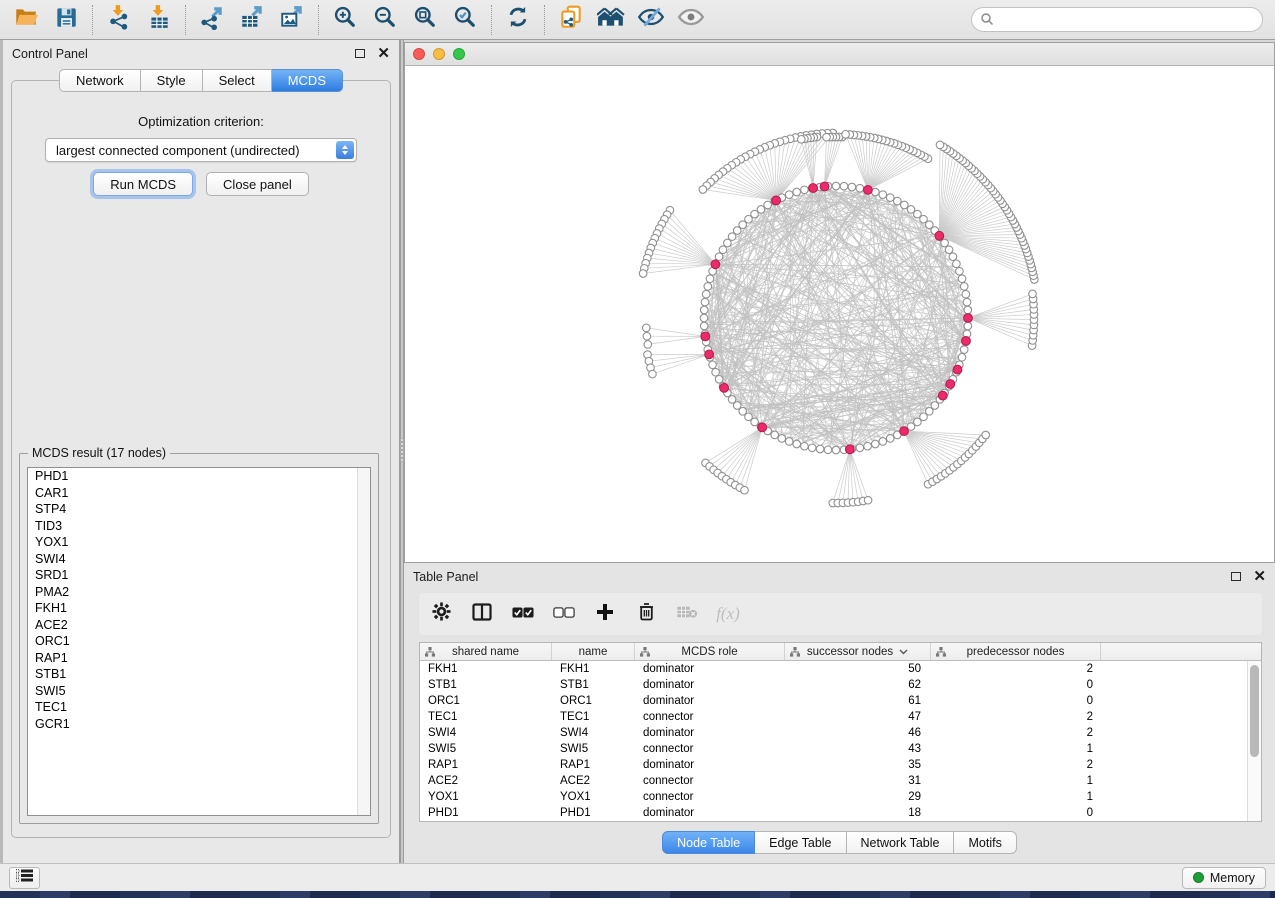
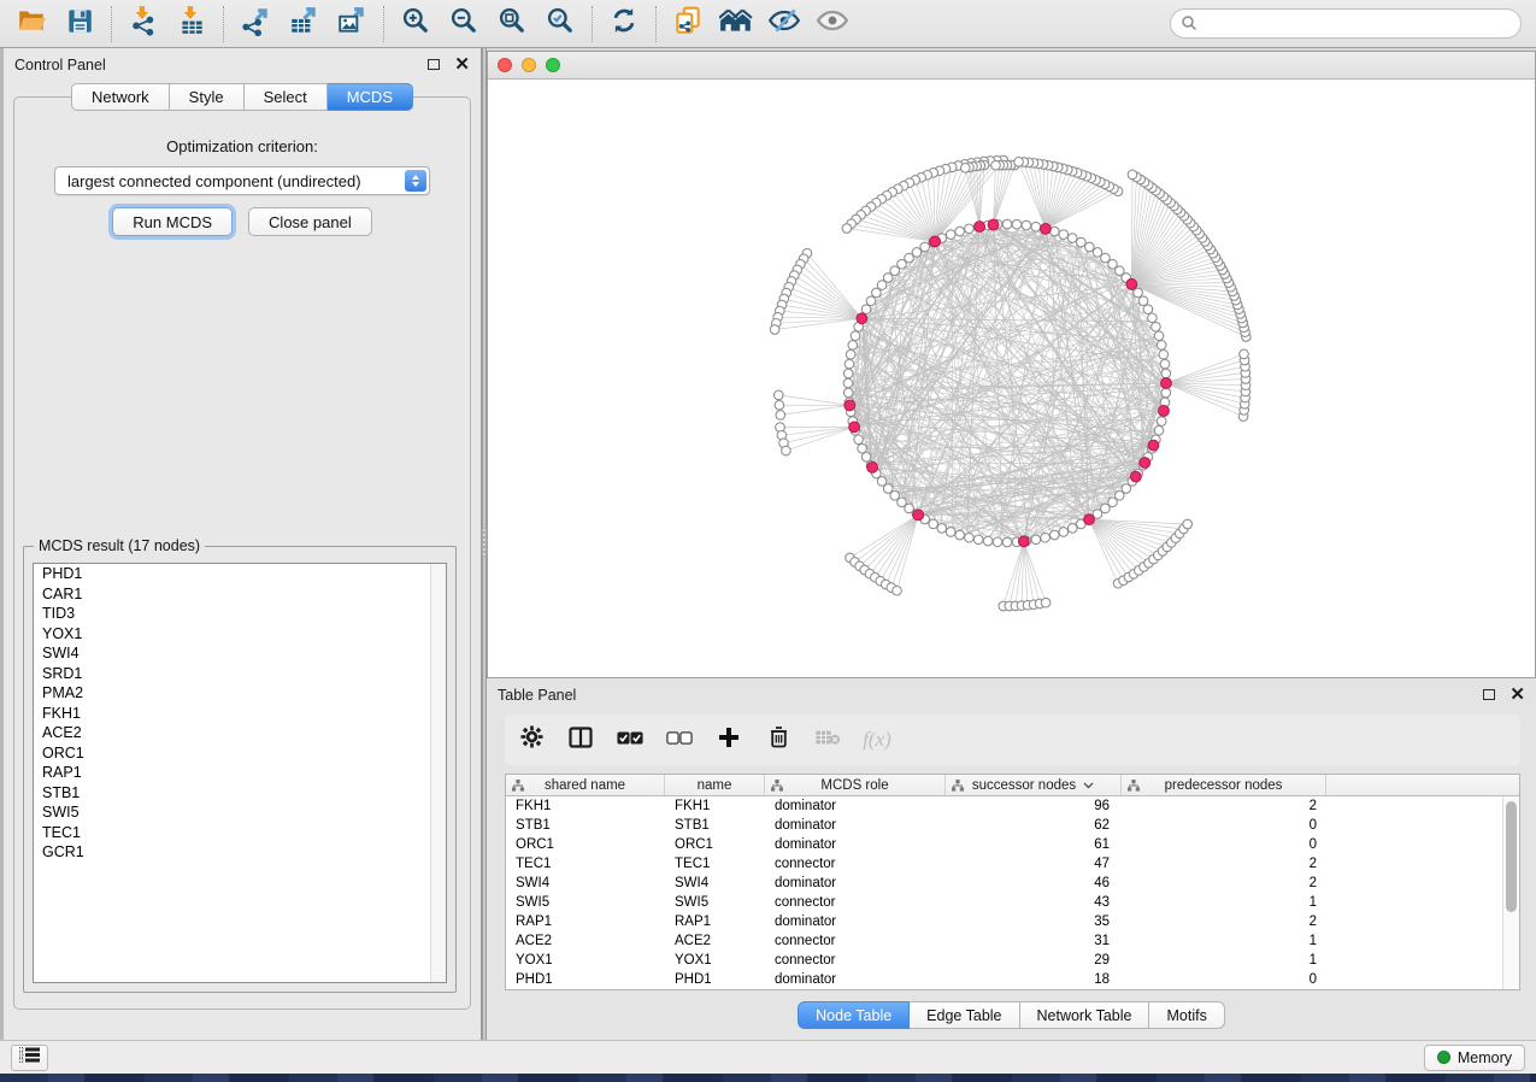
  Control Panel
  ✕
  Network
  Style
  Select
  MCDS
  Optimization criterion:
  largest connected component (undirected)
  Run MCDS
  Close panel
  MCDS result (17 nodes)
  PHD1
  CAR1
- STP4
  TID3
  YOX1
  SWI4
  SRD1
  PMA2
  FKH1
  ACE2
  ORC1
  RAP1
  STB1
  SWI5
  TEC1
  GCR1
  Table Panel
  ✕
  f(x)
  shared name
  name
  MCDS role
  successor nodes
  predecessor nodes
  FKH1
  FKH1
  dominator
- 50
+ 96
  2
  STB1
  STB1
  dominator
  62
  0
  ORC1
  ORC1
  dominator
  61
  0
  TEC1
  TEC1
  connector
  47
  2
  SWI4
  SWI4
  dominator
  46
  2
  SWI5
  SWI5
  connector
  43
  1
  RAP1
  RAP1
  dominator
  35
  2
  ACE2
  ACE2
  connector
  31
  1
  YOX1
  YOX1
  connector
  29
  1
  PHD1
  PHD1
  dominator
  18
  0
  Node Table
  Edge Table
  Network Table
  Motifs
  Memory
